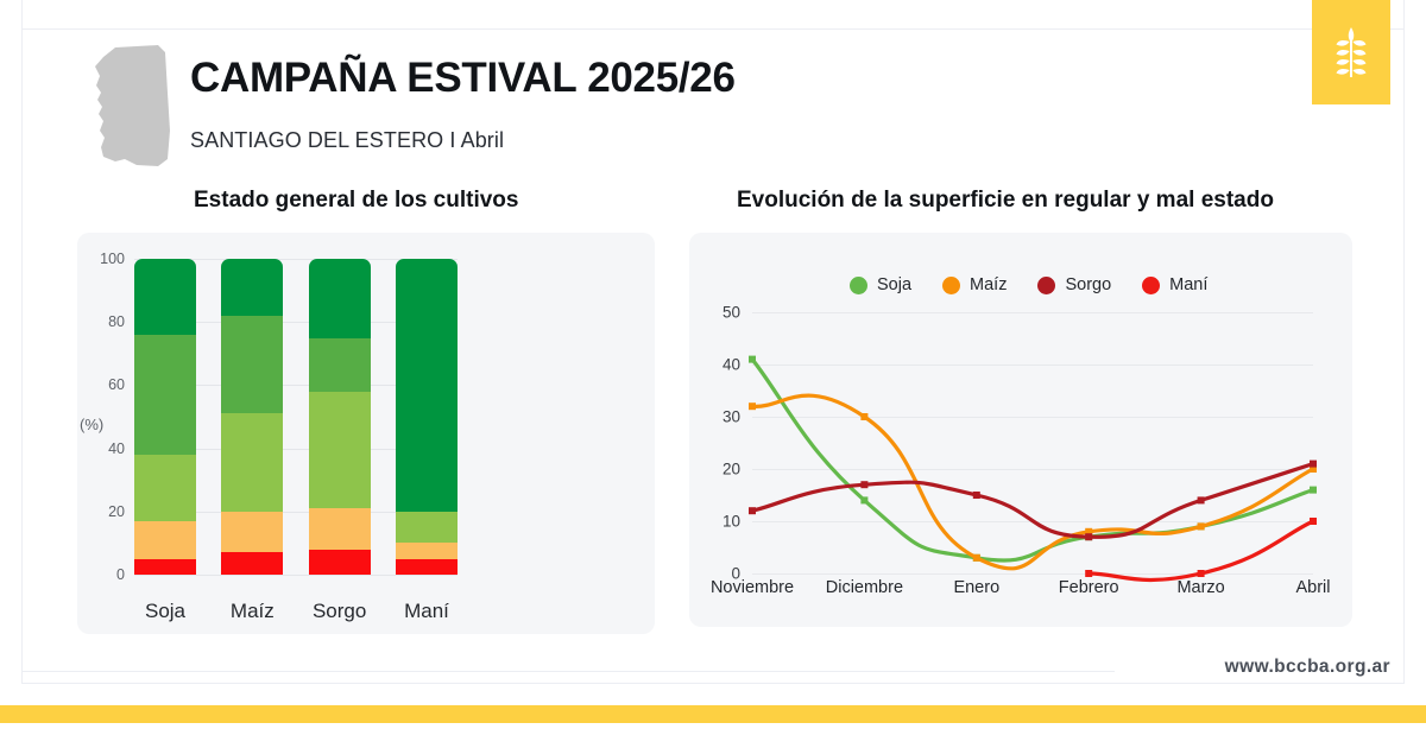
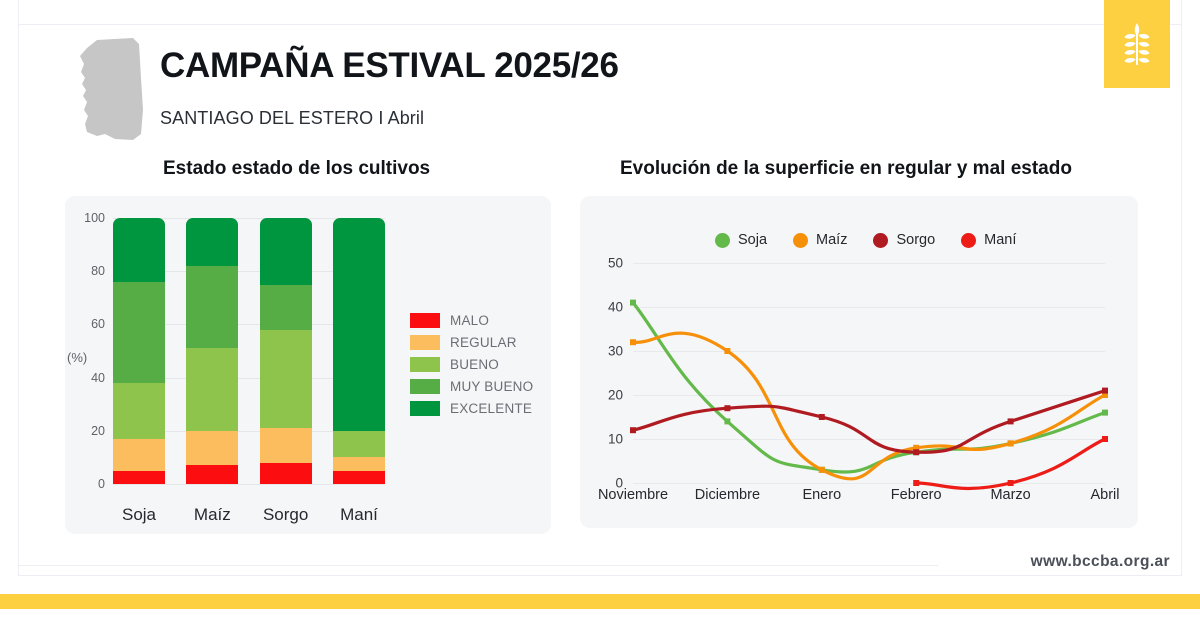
  CAMPAÑA ESTIVAL 2025/26
  SANTIAGO DEL ESTERO I Abril
- Estado general de los cultivos
+ Estado estado de los cultivos
  Evolución de la superficie en regular y mal estado
  0
  20
  40
  60
  80
  100
  (%)
  Soja
  Maíz
  Sorgo
  Maní
+ MALO
+ REGULAR
+ BUENO
+ MUY BUENO
+ EXCELENTE
  Soja
  Maíz
  Sorgo
  Maní
  0
  10
  20
  30
  40
  50
  Noviembre
  Diciembre
  Enero
  Febrero
  Marzo
  Abril
  www.bccba.org.ar
